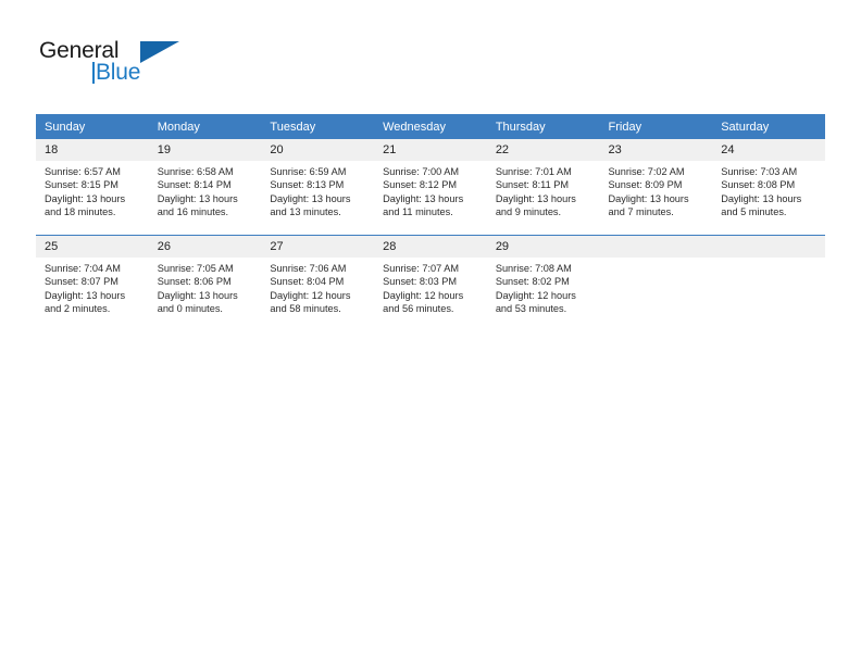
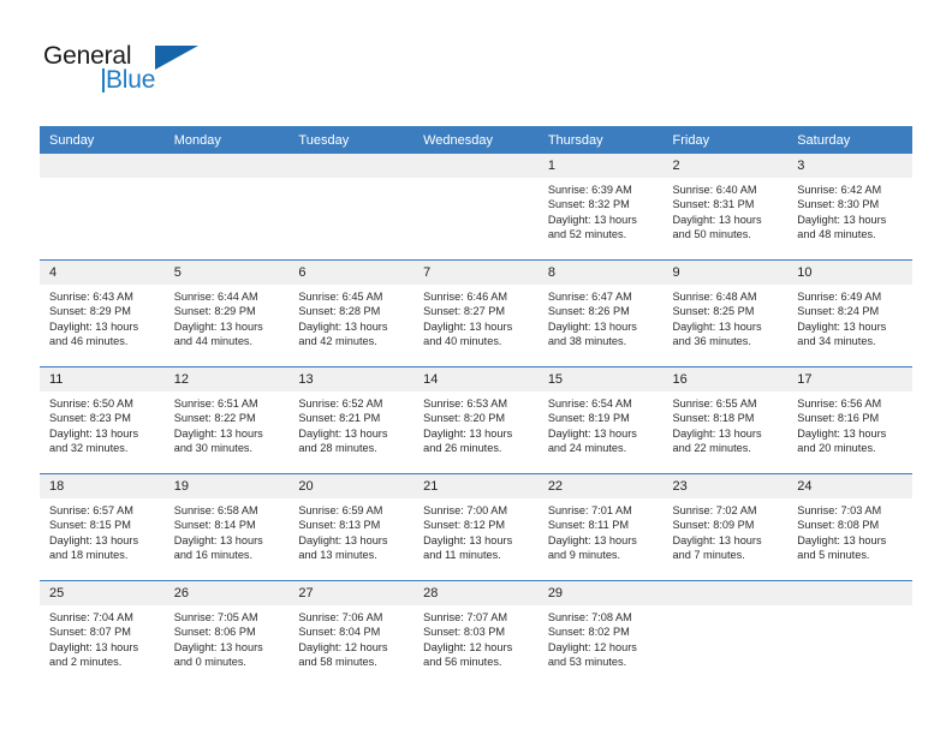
  General
  Blue
  Sunday	Monday	Tuesday	Wednesday	Thursday	Friday	Saturday
+ 				1Sunrise: 6:39 AMSunset: 8:32 PMDaylight: 13 hoursand 52 minutes.	2Sunrise: 6:40 AMSunset: 8:31 PMDaylight: 13 hoursand 50 minutes.	3Sunrise: 6:42 AMSunset: 8:30 PMDaylight: 13 hoursand 48 minutes.
+ 4Sunrise: 6:43 AMSunset: 8:29 PMDaylight: 13 hoursand 46 minutes.	5Sunrise: 6:44 AMSunset: 8:29 PMDaylight: 13 hoursand 44 minutes.	6Sunrise: 6:45 AMSunset: 8:28 PMDaylight: 13 hoursand 42 minutes.	7Sunrise: 6:46 AMSunset: 8:27 PMDaylight: 13 hoursand 40 minutes.	8Sunrise: 6:47 AMSunset: 8:26 PMDaylight: 13 hoursand 38 minutes.	9Sunrise: 6:48 AMSunset: 8:25 PMDaylight: 13 hoursand 36 minutes.	10Sunrise: 6:49 AMSunset: 8:24 PMDaylight: 13 hoursand 34 minutes.
+ 11Sunrise: 6:50 AMSunset: 8:23 PMDaylight: 13 hoursand 32 minutes.	12Sunrise: 6:51 AMSunset: 8:22 PMDaylight: 13 hoursand 30 minutes.	13Sunrise: 6:52 AMSunset: 8:21 PMDaylight: 13 hoursand 28 minutes.	14Sunrise: 6:53 AMSunset: 8:20 PMDaylight: 13 hoursand 26 minutes.	15Sunrise: 6:54 AMSunset: 8:19 PMDaylight: 13 hoursand 24 minutes.	16Sunrise: 6:55 AMSunset: 8:18 PMDaylight: 13 hoursand 22 minutes.	17Sunrise: 6:56 AMSunset: 8:16 PMDaylight: 13 hoursand 20 minutes.
  18Sunrise: 6:57 AMSunset: 8:15 PMDaylight: 13 hoursand 18 minutes.	19Sunrise: 6:58 AMSunset: 8:14 PMDaylight: 13 hoursand 16 minutes.	20Sunrise: 6:59 AMSunset: 8:13 PMDaylight: 13 hoursand 13 minutes.	21Sunrise: 7:00 AMSunset: 8:12 PMDaylight: 13 hoursand 11 minutes.	22Sunrise: 7:01 AMSunset: 8:11 PMDaylight: 13 hoursand 9 minutes.	23Sunrise: 7:02 AMSunset: 8:09 PMDaylight: 13 hoursand 7 minutes.	24Sunrise: 7:03 AMSunset: 8:08 PMDaylight: 13 hoursand 5 minutes.
  25Sunrise: 7:04 AMSunset: 8:07 PMDaylight: 13 hoursand 2 minutes.	26Sunrise: 7:05 AMSunset: 8:06 PMDaylight: 13 hoursand 0 minutes.	27Sunrise: 7:06 AMSunset: 8:04 PMDaylight: 12 hoursand 58 minutes.	28Sunrise: 7:07 AMSunset: 8:03 PMDaylight: 12 hoursand 56 minutes.	29Sunrise: 7:08 AMSunset: 8:02 PMDaylight: 12 hoursand 53 minutes.
